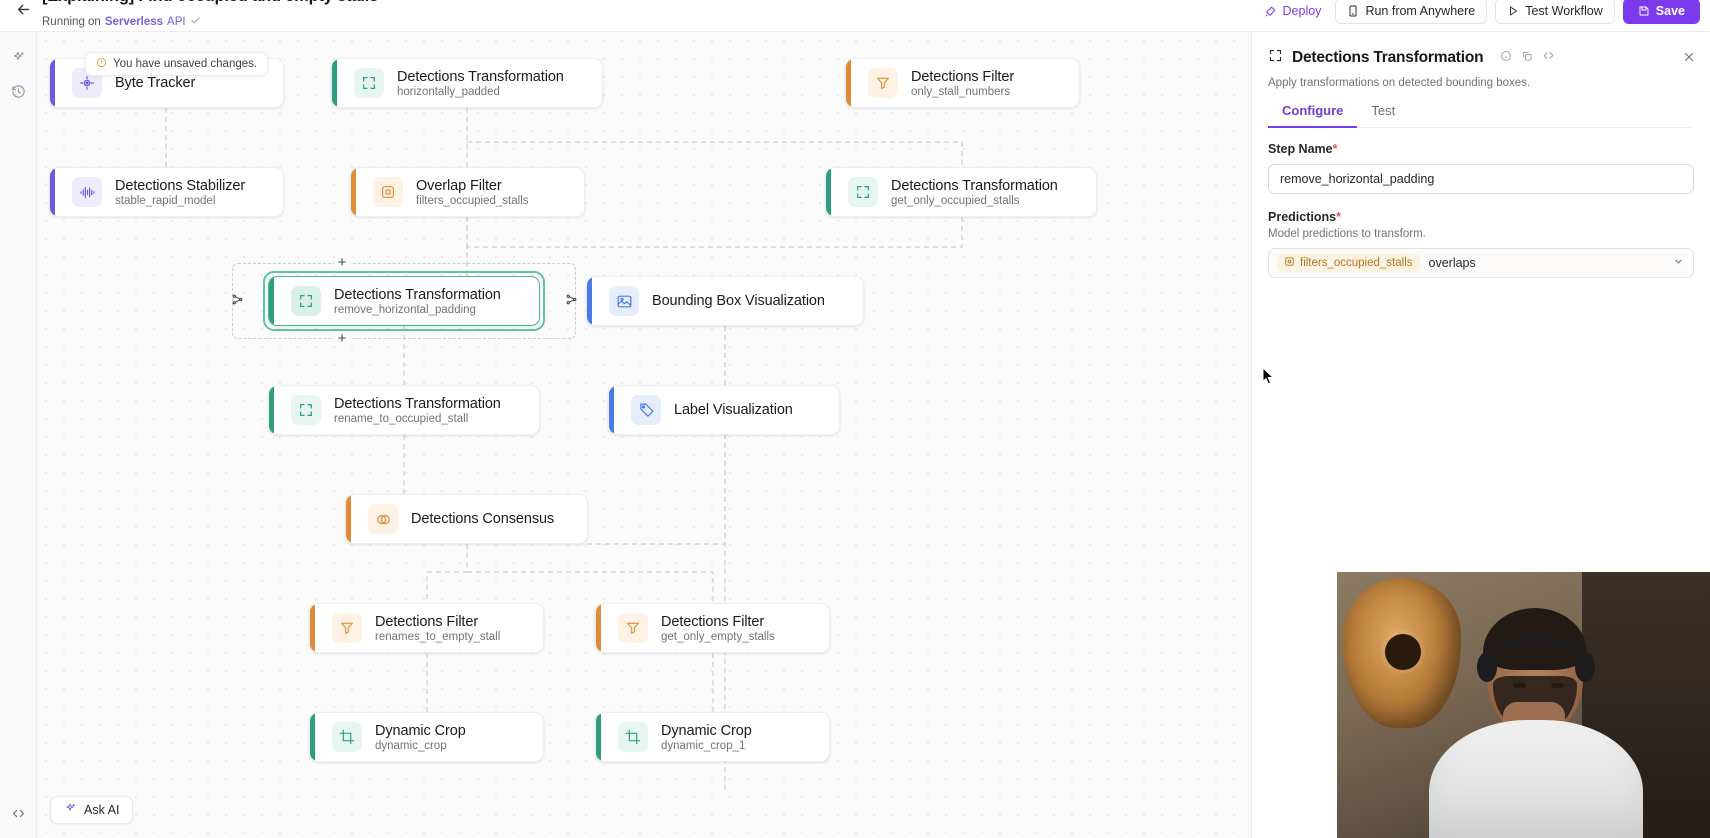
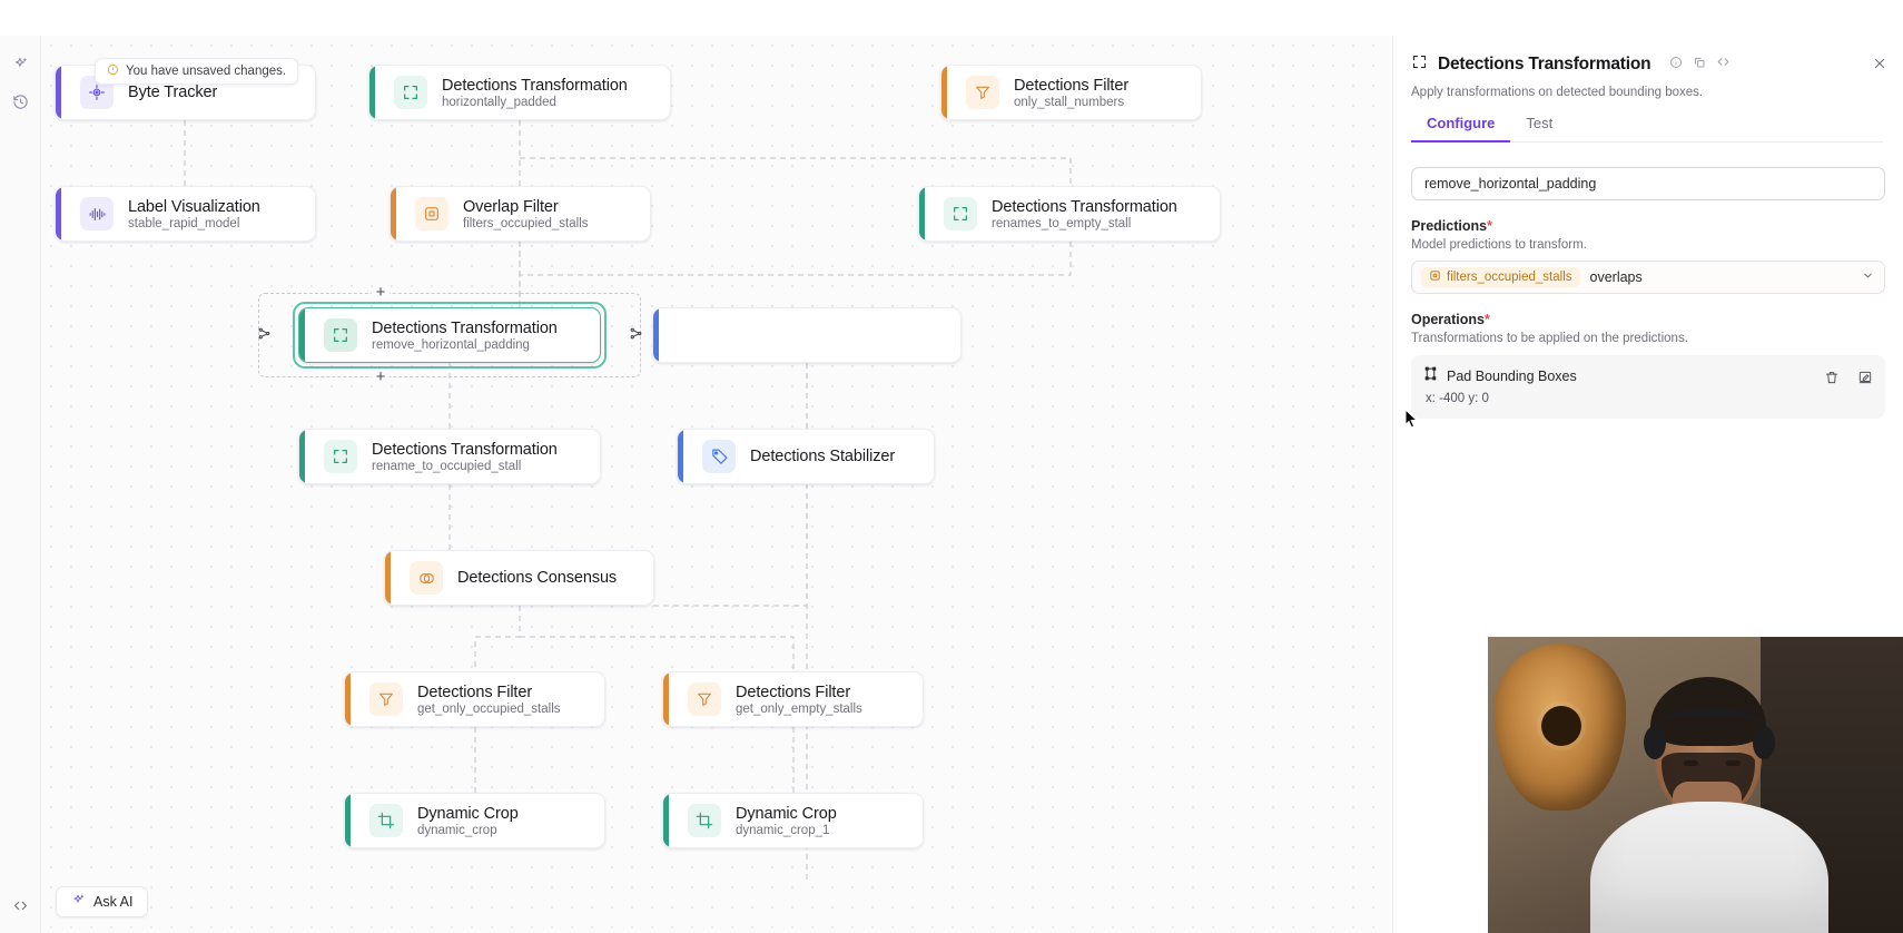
- Running on
- Serverless
- API
- Deploy
- Run from Anywhere
- Test Workflow
- Save
  You have unsaved changes.
  Byte Tracker
  Detections Transformation
  horizontally_padded
  Detections Filter
  only_stall_numbers
- Detections Stabilizer
+ Label Visualization
  stable_rapid_model
  Overlap Filter
  filters_occupied_stalls
  Detections Transformation
- get_only_occupied_stalls
+ renames_to_empty_stall
  Detections Transformation
  remove_horizontal_padding
  +
  +
- Bounding Box Visualization
  Detections Transformation
  rename_to_occupied_stall
- Label Visualization
+ Detections Stabilizer
  Detections Consensus
  Detections Filter
- renames_to_empty_stall
+ get_only_occupied_stalls
  Detections Filter
  get_only_empty_stalls
  Dynamic Crop
  dynamic_crop
  Dynamic Crop
  dynamic_crop_1
  Ask AI
  Detections Transformation
  Apply transformations on detected bounding boxes.
  Configure
  Test
- Step Name*
  remove_horizontal_padding
  Predictions*
  Model predictions to transform.
  filters_occupied_stalls
  overlaps
+ Operations*
+ Transformations to be applied on the predictions.
+ Pad Bounding Boxes
+ x: -400 y: 0
